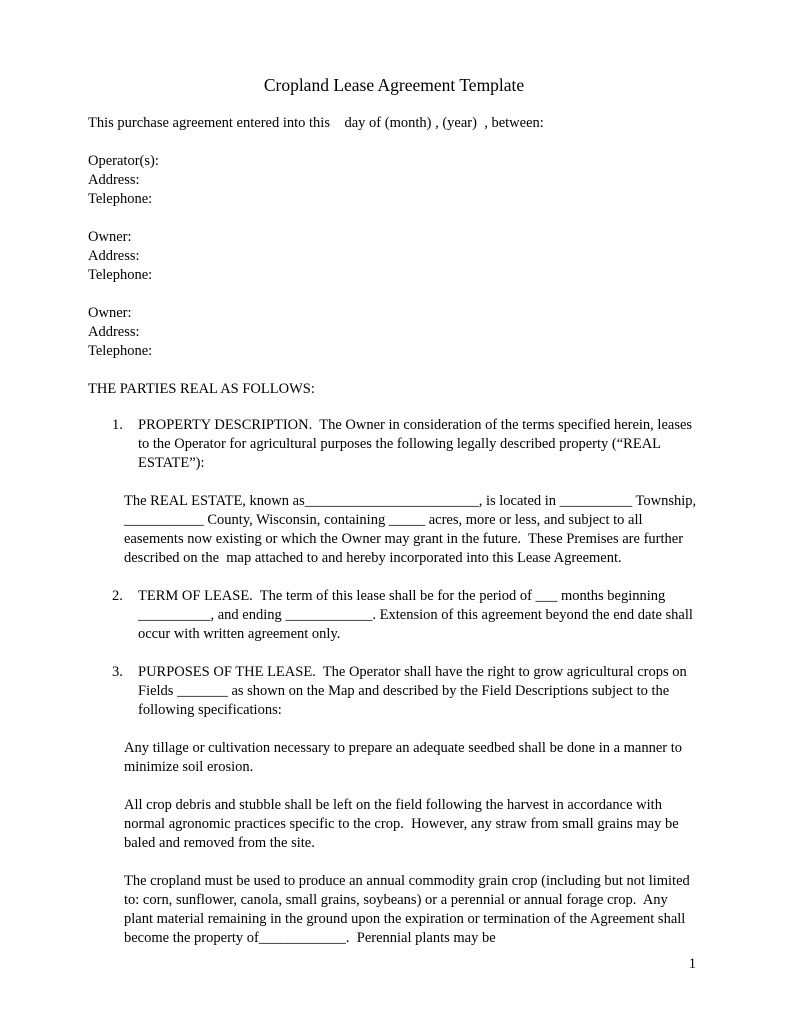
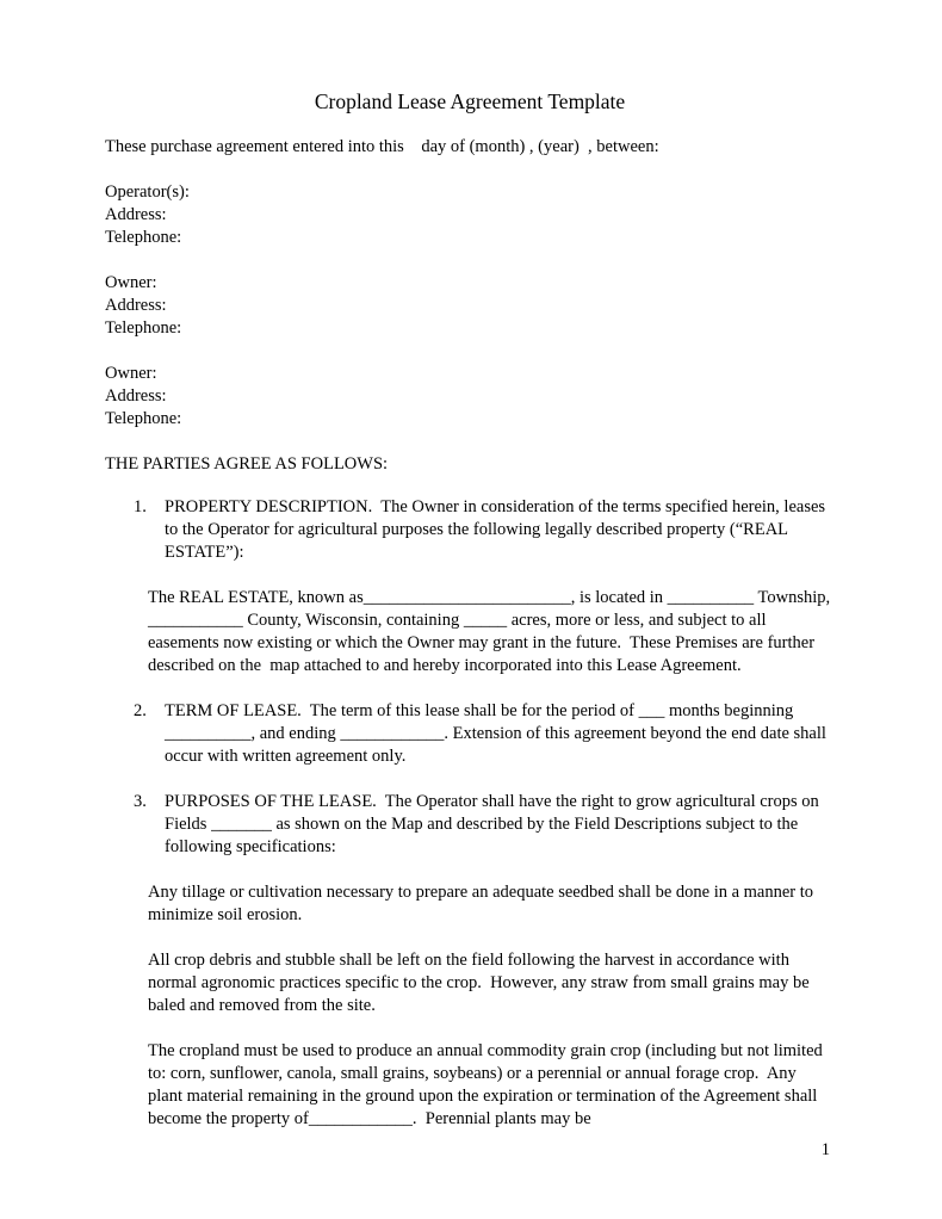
  Cropland Lease Agreement Template
- This purchase agreement entered into this day of (month) , (year) , between:
+ These purchase agreement entered into this day of (month) , (year) , between:
  Operator(s):
  Address:
  Telephone:
  Owner:
  Address:
  Telephone:
  Owner:
  Address:
  Telephone:
- THE PARTIES REAL AS FOLLOWS:
+ THE PARTIES AGREE AS FOLLOWS:
  1.
  PROPERTY DESCRIPTION. The Owner in consideration of the terms specified herein, leases to the Operator for agricultural purposes the following legally described property (“REAL ESTATE”):
  The REAL ESTATE, known as________________________, is located in __________ Township, ___________ County, Wisconsin, containing _____ acres, more or less, and subject to all easements now existing or which the Owner may grant in the future. These Premises are further described on the map attached to and hereby incorporated into this Lease Agreement.
  2.
  TERM OF LEASE. The term of this lease shall be for the period of ___ months beginning __________, and ending ____________. Extension of this agreement beyond the end date shall occur with written agreement only.
  3.
  PURPOSES OF THE LEASE. The Operator shall have the right to grow agricultural crops on Fields _______ as shown on the Map and described by the Field Descriptions subject to the following specifications:
  Any tillage or cultivation necessary to prepare an adequate seedbed shall be done in a manner to minimize soil erosion.
  All crop debris and stubble shall be left on the field following the harvest in accordance with normal agronomic practices specific to the crop. However, any straw from small grains may be baled and removed from the site.
  The cropland must be used to produce an annual commodity grain crop (including but not limited to: corn, sunflower, canola, small grains, soybeans) or a perennial or annual forage crop. Any plant material remaining in the ground upon the expiration or termination of the Agreement shall become the property of____________. Perennial plants may be
  1
